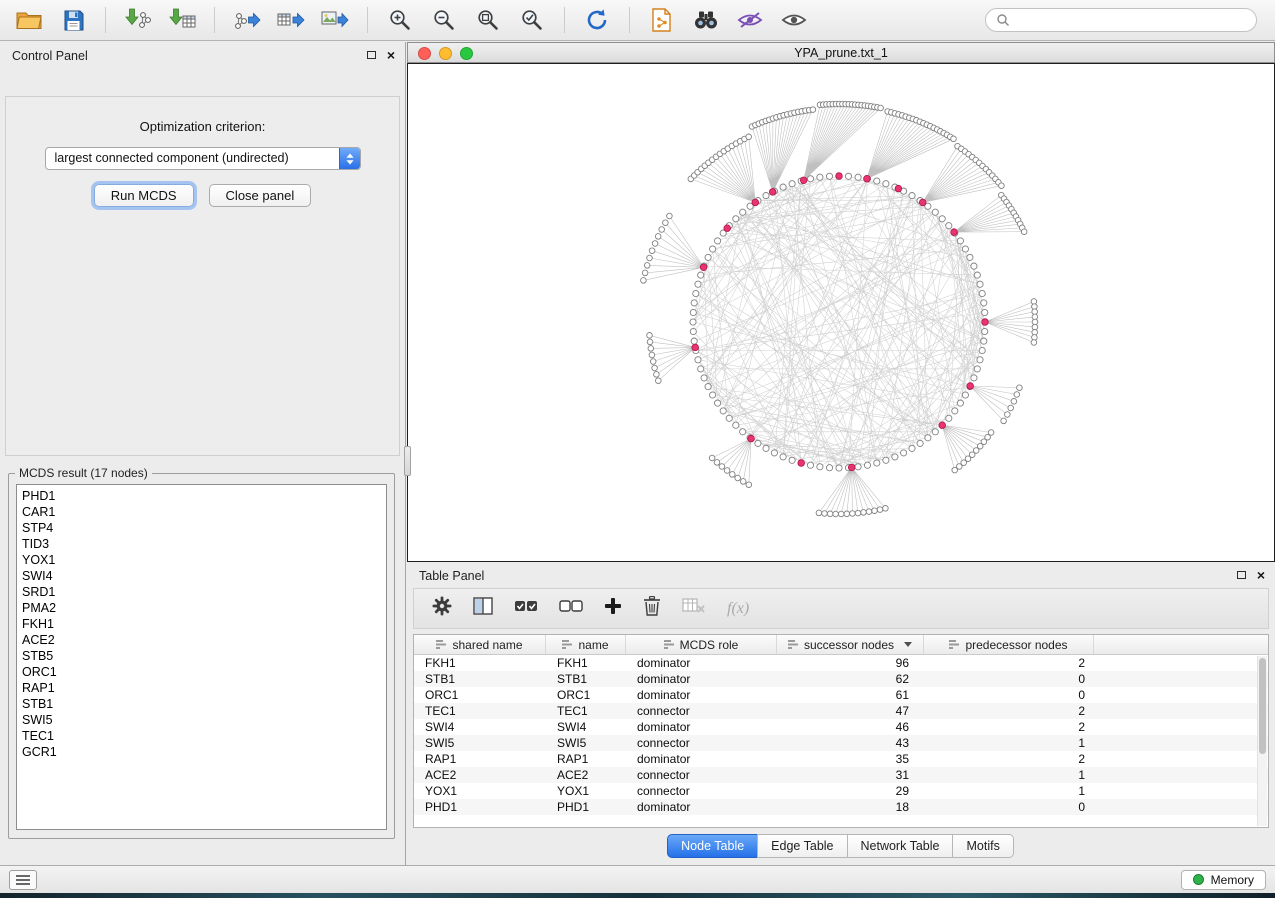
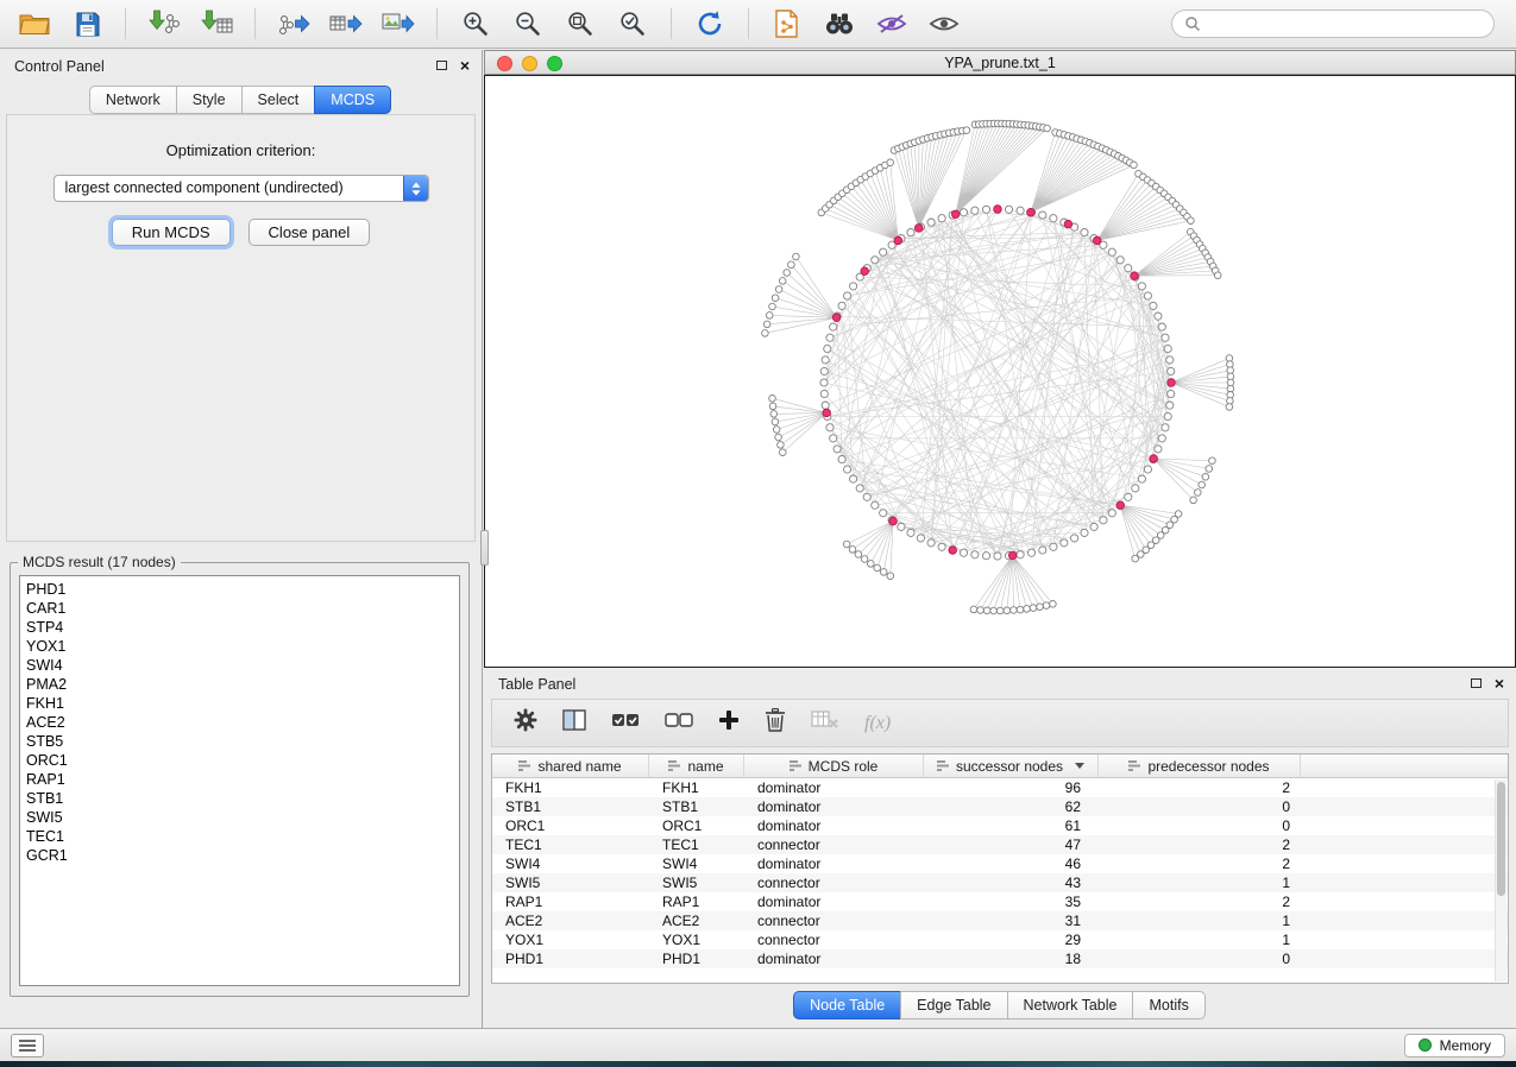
  Control Panel
  ×
+ Network
+ Style
+ Select
+ MCDS
  Optimization criterion:
  largest connected component (undirected)
  Run MCDS
  Close panel
  MCDS result (17 nodes)
  PHD1
  CAR1
  STP4
- TID3
  YOX1
  SWI4
- SRD1
  PMA2
  FKH1
  ACE2
  STB5
  ORC1
  RAP1
  STB1
  SWI5
  TEC1
  GCR1
  YPA_prune.txt_1
  Table Panel
  ×
  f(x)
  shared name
  name
  MCDS role
  successor nodes
  predecessor nodes
  FKH1
  FKH1
  dominator
  96
  2
  STB1
  STB1
  dominator
  62
  0
  ORC1
  ORC1
  dominator
  61
  0
  TEC1
  TEC1
  connector
  47
  2
  SWI4
  SWI4
  dominator
  46
  2
  SWI5
  SWI5
  connector
  43
  1
  RAP1
  RAP1
  dominator
  35
  2
  ACE2
  ACE2
  connector
  31
  1
  YOX1
  YOX1
  connector
  29
  1
  PHD1
  PHD1
  dominator
  18
  0
  Node Table
  Edge Table
  Network Table
  Motifs
  Memory
